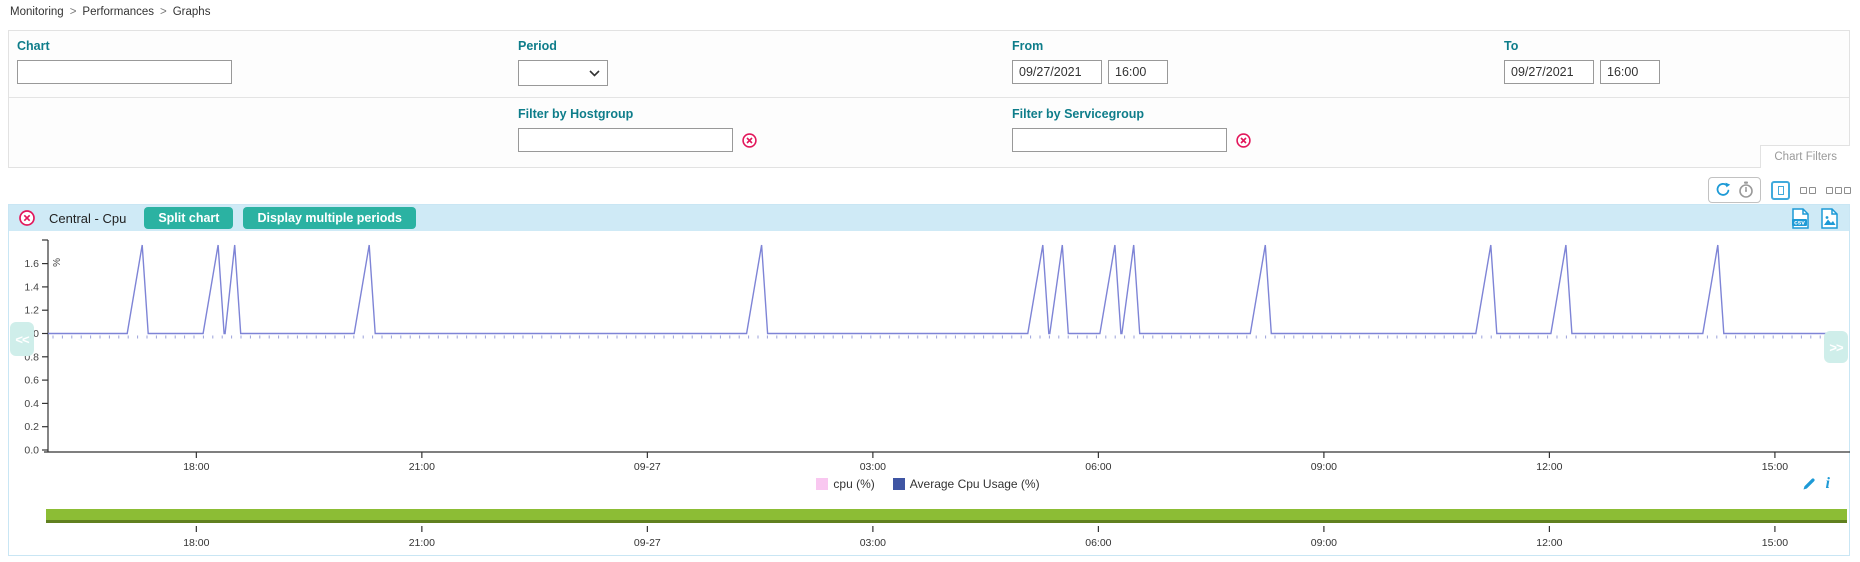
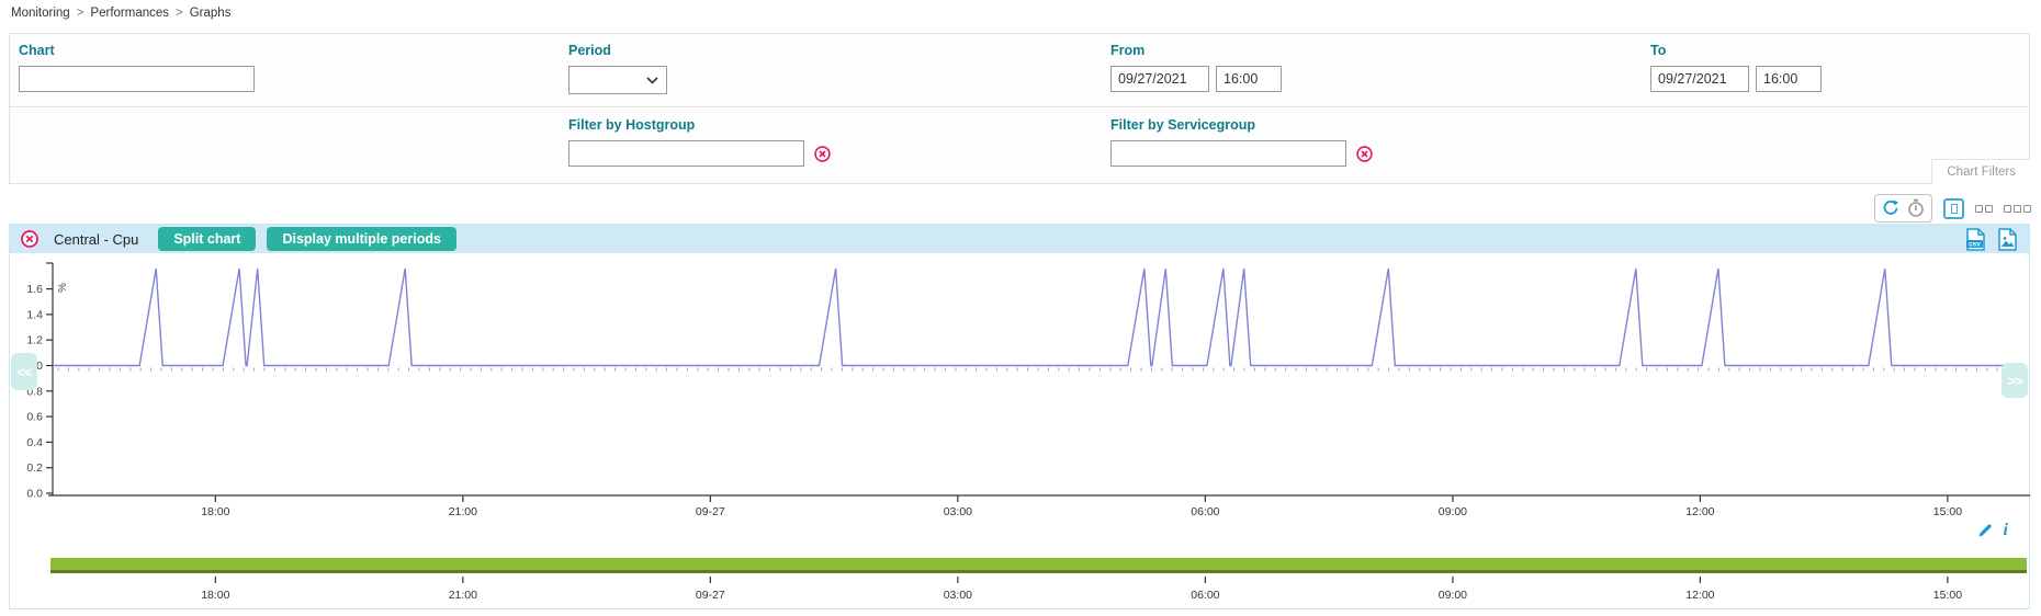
  Monitoring > Performances > Graphs
  Chart
  Period
  From
  09/27/2021
  16:00
  To
  09/27/2021
  16:00
  Filter by Hostgroup
  Filter by Servicegroup
  Chart Filters
  Central - Cpu
  Split chart
  Display multiple periods
  0.0
  0.2
  0.4
  0.6
  0.8
  1.2
  1.4
  1.6
  18:00
  21:00
  09-27
  03:00
  06:00
  09:00
  12:00
  15:00
  18:00
  21:00
  09-27
  03:00
  06:00
  09:00
  12:00
  15:00
- cpu (%)
- Average Cpu Usage (%)
  i
  <<
  >>
